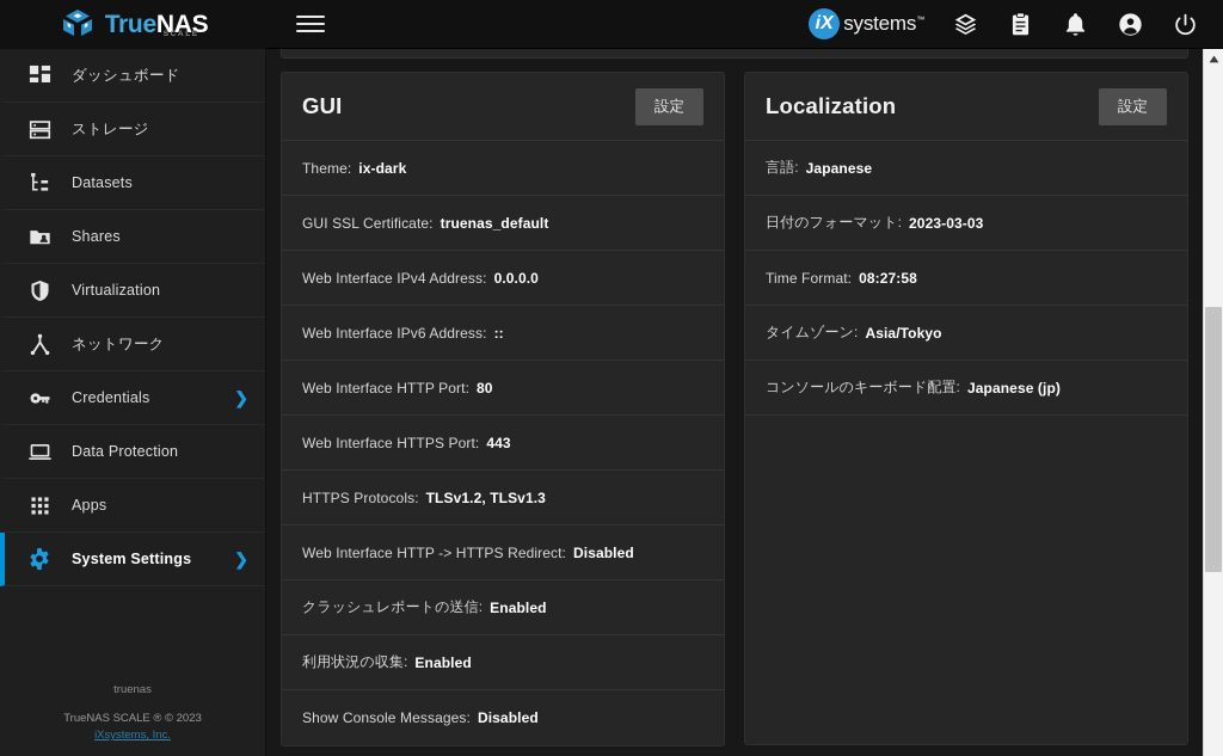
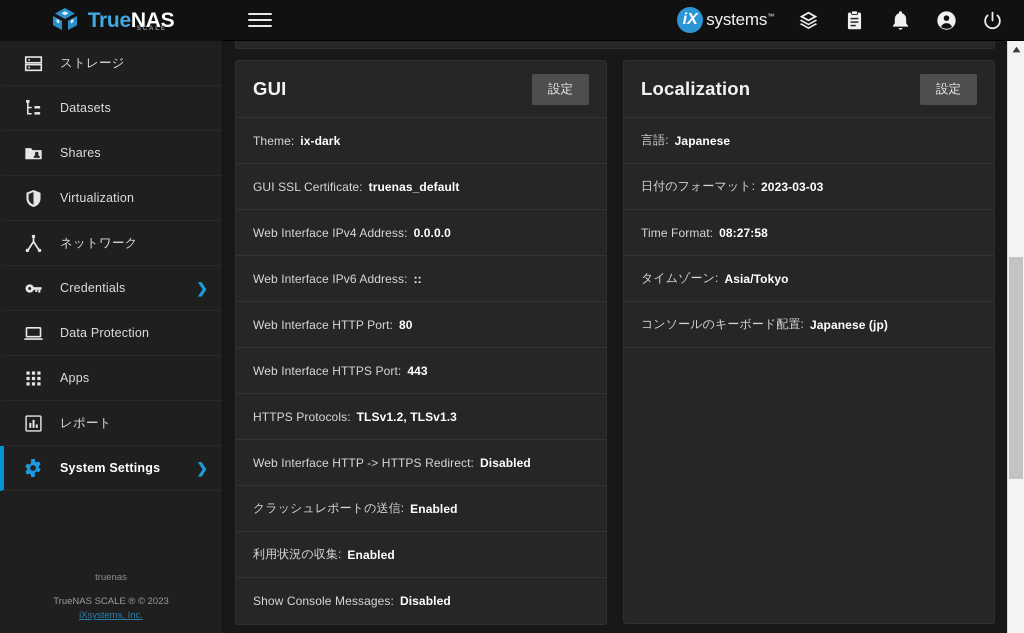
  TrueNAS
  iX
  systems
- ダッシュボード
  ストレージ
  Datasets
  Shares
  Virtualization
  ネットワーク
  Credentials
  ❯
  Data Protection
  Apps
+ レポート
  System Settings
  ❯
  truenas
  TrueNAS SCALE ® © 2023
  iXsystems, Inc.
  GUI
  設定
  Theme:
  ix-dark
  GUI SSL Certificate:
  truenas_default
  Web Interface IPv4 Address:
  0.0.0.0
  Web Interface IPv6 Address:
  ::
  Web Interface HTTP Port:
  80
  Web Interface HTTPS Port:
  443
  HTTPS Protocols:
  TLSv1.2, TLSv1.3
  Web Interface HTTP -> HTTPS Redirect:
  Disabled
  クラッシュレポートの送信:
  Enabled
  利用状況の収集:
  Enabled
  Show Console Messages:
  Disabled
  Localization
  設定
  言語:
  Japanese
  日付のフォーマット:
  2023-03-03
  Time Format:
  08:27:58
  タイムゾーン:
  Asia/Tokyo
  コンソールのキーボード配置:
  Japanese (jp)
